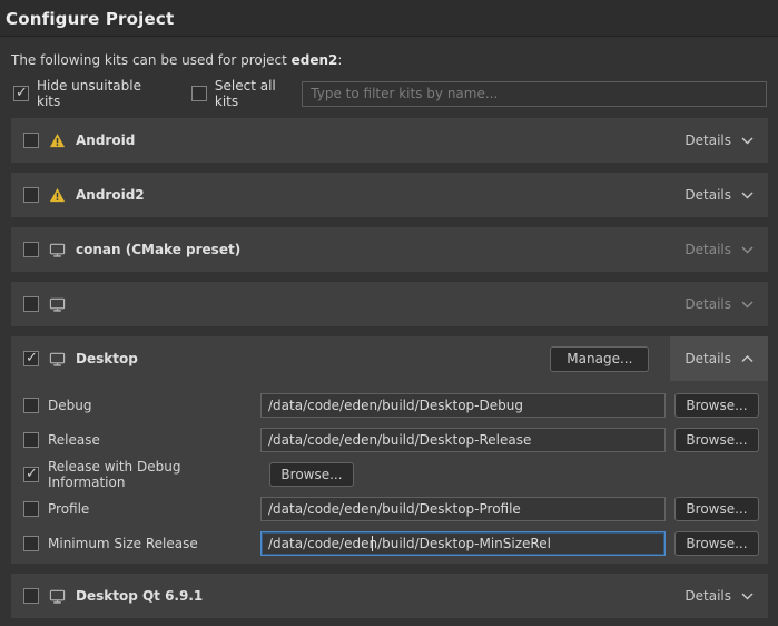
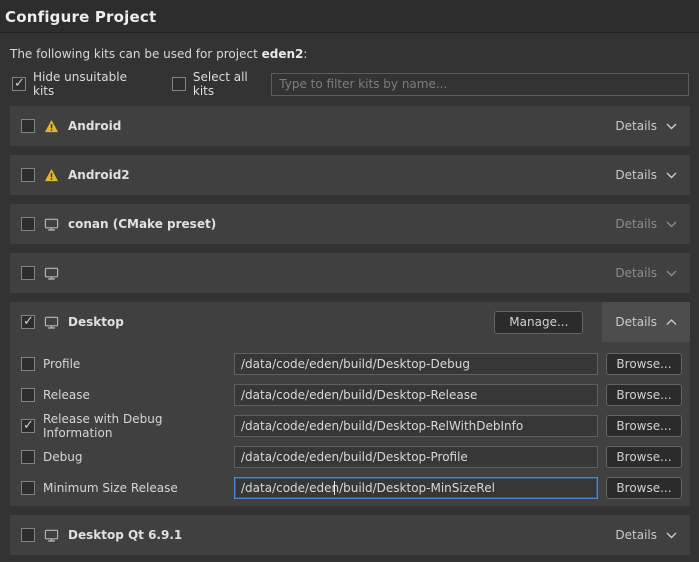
  Configure Project
  The following kits can be used for project eden2:
  Hide unsuitable kits
  Select all kits
  Type to filter kits by name...
  Android
  Details
  Android2
  Details
  conan (CMake preset)
  Details
  Details
  Desktop
  Manage...
  Details
- Debug
+ Profile
  /data/code/eden/build/Desktop-Debug
  Browse...
  Release
  /data/code/eden/build/Desktop-Release
  Browse...
  Release with Debug Information
+ /data/code/eden/build/Desktop-RelWithDebInfo
  Browse...
- Profile
+ Debug
  /data/code/eden/build/Desktop-Profile
  Browse...
  Minimum Size Release
  /data/code/eden/build/Desktop-MinSizeRel
  Browse...
  Desktop Qt 6.9.1
  Details
